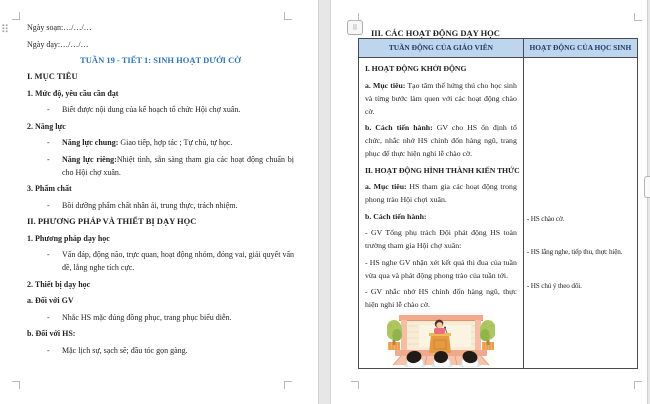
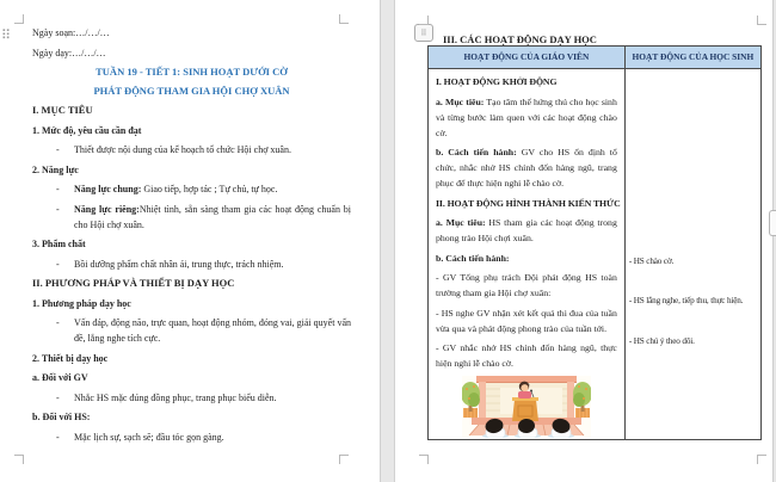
  ⠿
  Ngày soạn:…/…/…
  Ngày dạy:…/…/…
  TUẦN 19 - TIẾT 1: SINH HOẠT DƯỚI CỜ
+ PHÁT ĐỘNG THAM GIA HỘI CHỢ XUÂN
  I. MỤC TIÊU
  1. Mức độ, yêu cầu cần đạt
  -
- Biết được nội dung của kế hoạch tổ chức Hội chợ xuân.
+ Thiết được nội dung của kế hoạch tổ chức Hội chợ xuân.
  2. Năng lực
  -
  Năng lực chung: Giao tiếp, hợp tác ; Tự chủ, tự học.
  -
  Năng lực riêng:Nhiệt tình, sẵn sàng tham gia các hoạt động chuẩn bị cho Hội chợ xuân.
  3. Phẩm chất
  -
  Bồi dưỡng phẩm chất nhân ái, trung thực, trách nhiệm.
  II. PHƯƠNG PHÁP VÀ THIẾT BỊ DẠY HỌC
  1. Phương pháp dạy học
  -
  Vấn đáp, động não, trực quan, hoạt động nhóm, đóng vai, giải quyết vấn đề, lắng nghe tích cực.
  2. Thiết bị dạy học
  a. Đối với GV
  -
  Nhắc HS mặc đúng đồng phục, trang phục biểu diễn.
  b. Đối với HS:
  -
  Mặc lịch sự, sạch sẽ; đầu tóc gọn gàng.
  ⠿
  III. CÁC HOẠT ĐỘNG DẠY HỌC
- TUẦN ĐỘNG CỦA GIÁO VIÊN
+ HOẠT ĐỘNG CỦA GIÁO VIÊN
  HOẠT ĐỘNG CỦA HỌC SINH
  I. HOẠT ĐỘNG KHỞI ĐỘNG
  a. Mục tiêu: Tạo tâm thế hứng thú cho học sinh và từng bước làm quen với các hoạt động chào cờ.
  b. Cách tiến hành: GV cho HS ổn định tổ chức, nhắc nhở HS chỉnh đốn hàng ngũ, trang phục để thực hiện nghi lễ chào cờ.
  II. HOẠT ĐỘNG HÌNH THÀNH KIẾN THỨC
  a. Mục tiêu: HS tham gia các hoạt động trong phong trào Hội chợi xuân.
  b. Cách tiến hành:
  - GV Tổng phụ trách Đội phát động HS toàn trường tham gia Hội chợ xuân:
  - HS nghe GV nhận xét kết quả thi đua của tuần vừa qua và phát động phong trào của tuần tới.
  - GV nhắc nhở HS chỉnh đốn hàng ngũ, thực hiện nghi lễ chào cờ.
  - HS chào cờ.
  - HS lắng nghe, tiếp thu, thực hiện.
  - HS chú ý theo dõi.
